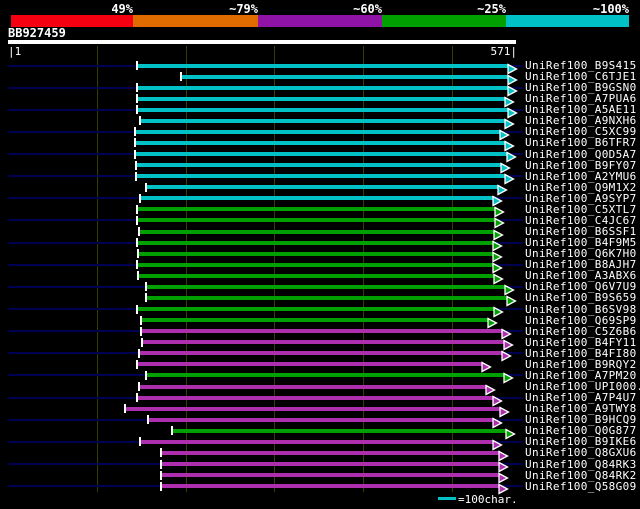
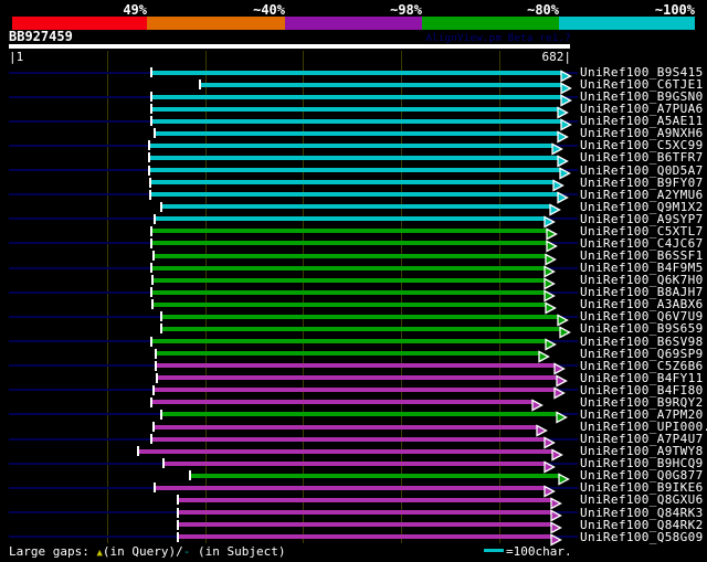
  BB927459
+ AlignView.pm Beta re1.7
  |1
- 571|
+ 682|
+ Large gaps: ▲(in Query)/- (in Subject)
  =100char.
  49%
- ~79%
+ ~40%
- ~60%
+ ~98%
- ~25%
+ ~80%
  ~100%
  UniRef100_B9S415
  UniRef100_C6TJE1
  UniRef100_B9GSN0
  UniRef100_A7PUA6
  UniRef100_A5AE11
  UniRef100_A9NXH6
  UniRef100_C5XC99
  UniRef100_B6TFR7
  UniRef100_Q0D5A7
  UniRef100_B9FY07
  UniRef100_A2YMU6
  UniRef100_Q9M1X2
  UniRef100_A9SYP7
  UniRef100_C5XTL7
  UniRef100_C4JC67
  UniRef100_B6SSF1
  UniRef100_B4F9M5
  UniRef100_Q6K7H0
  UniRef100_B8AJH7
  UniRef100_A3ABX6
  UniRef100_Q6V7U9
  UniRef100_B9S659
  UniRef100_B6SV98
  UniRef100_Q69SP9
  UniRef100_C5Z6B6
  UniRef100_B4FY11
  UniRef100_B4FI80
  UniRef100_B9RQY2
  UniRef100_A7PM20
  UniRef100_UPI000
  UniRef100_A7P4U7
  UniRef100_A9TWY8
  UniRef100_B9HCQ9
  UniRef100_Q0G877
  UniRef100_B9IKE6
  UniRef100_Q8GXU6
  UniRef100_Q84RK3
  UniRef100_Q84RK2
  UniRef100_Q58G09
